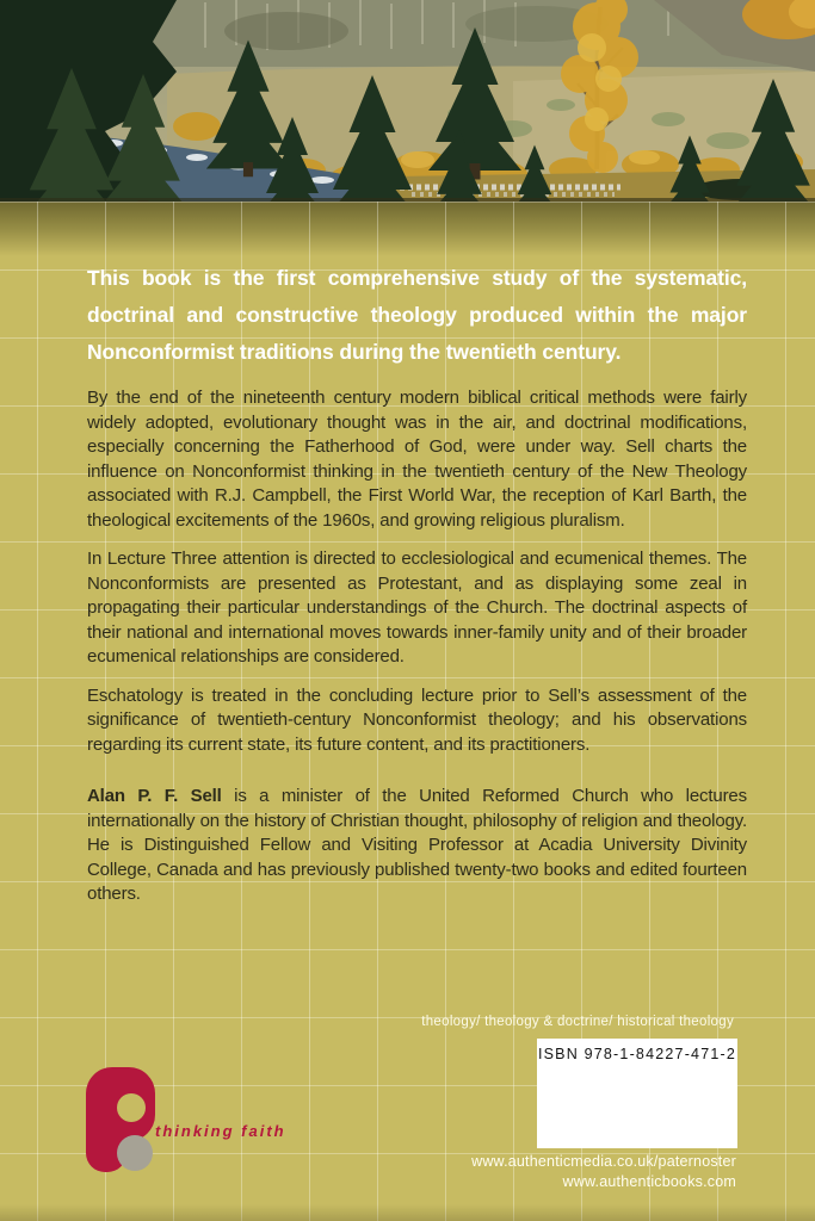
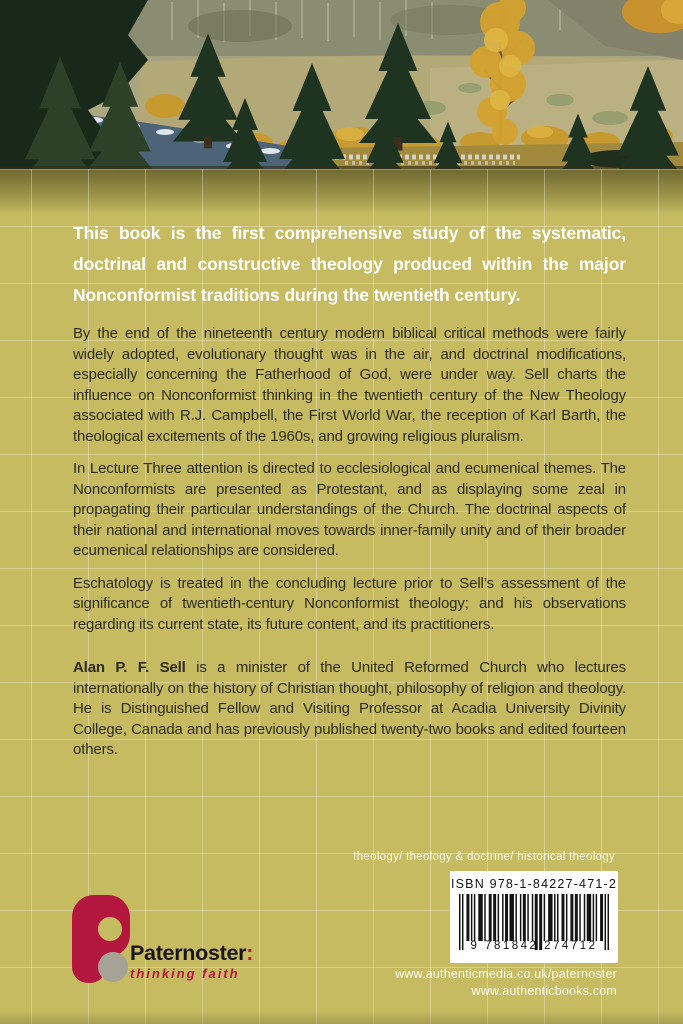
  This book is the first comprehensive study of the systematic, doctrinal and constructive theology produced within the major Nonconformist traditions during the twentieth century.
  By the end of the nineteenth century modern biblical critical methods were fairly widely adopted, evolutionary thought was in the air, and doctrinal modifications, especially concerning the Fatherhood of God, were under way. Sell charts the influence on Nonconformist thinking in the twentieth century of the New Theology associated with R.J. Campbell, the First World War, the reception of Karl Barth, the theological excitements of the 1960s, and growing religious pluralism.
  In Lecture Three attention is directed to ecclesiological and ecumenical themes. The Nonconformists are presented as Protestant, and as displaying some zeal in propagating their particular understandings of the Church. The doctrinal aspects of their national and international moves towards inner-family unity and of their broader ecumenical relationships are considered.
  Eschatology is treated in the concluding lecture prior to Sell’s assessment of the significance of twentieth-century Nonconformist theology; and his observations regarding its current state, its future content, and its practitioners.
  Alan P. F. Sell is a minister of the United Reformed Church who lectures internationally on the history of Christian thought, philosophy of religion and theology. He is Distinguished Fellow and Visiting Professor at Acadia University Divinity College, Canada and has previously published twenty-two books and edited fourteen others.
  theology/ theology & doctrine/ historical theology
  ISBN 978-1-84227-471-2
+ 9 781842 274712
+ Paternoster:
  thinking faith
  www.authenticmedia.co.uk/paternoster
  www.authenticbooks.com
